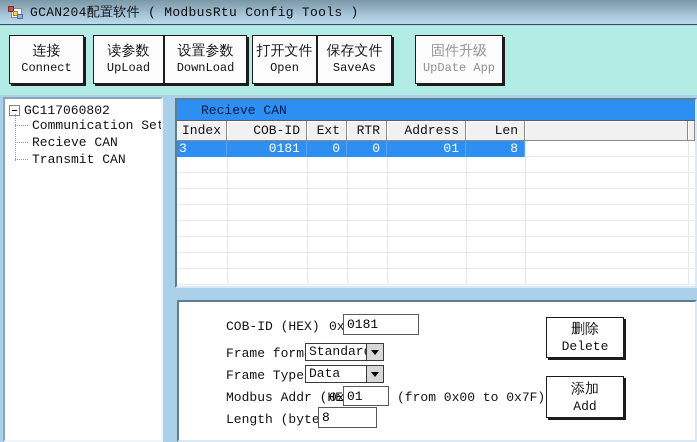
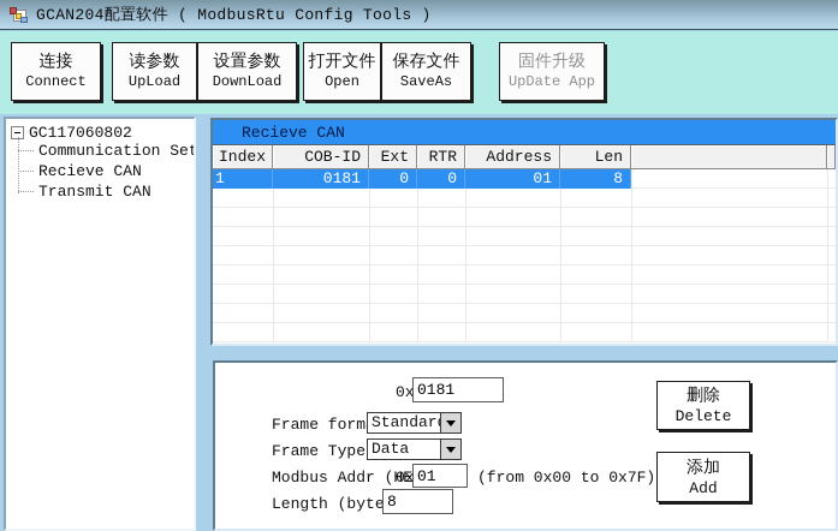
  GCAN204配置软件 ( ModbusRtu Config Tools )
  连接
  Connect
  读参数
  UpLoad
  设置参数
  DownLoad
  打开文件
  Open
  保存文件
  SaveAs
  固件升级
  UpDate App
  GC117060802
  Communication Set
  Recieve CAN
  Transmit CAN
  Recieve CAN
  Index
  COB-ID
  Ext
  RTR
  Address
  Len
- 3
+ 1
  0181
  0
  0
  01
  8
- COB-ID (HEX)
  0x
  0181
  Frame form
  Standar
  Frame Type
  Data
  Modbus Addr (HE
  0x
  01
  (from 0x00 to 0x7F)
  Length (byte
  8
  删除
  Delete
  添加
  Add
